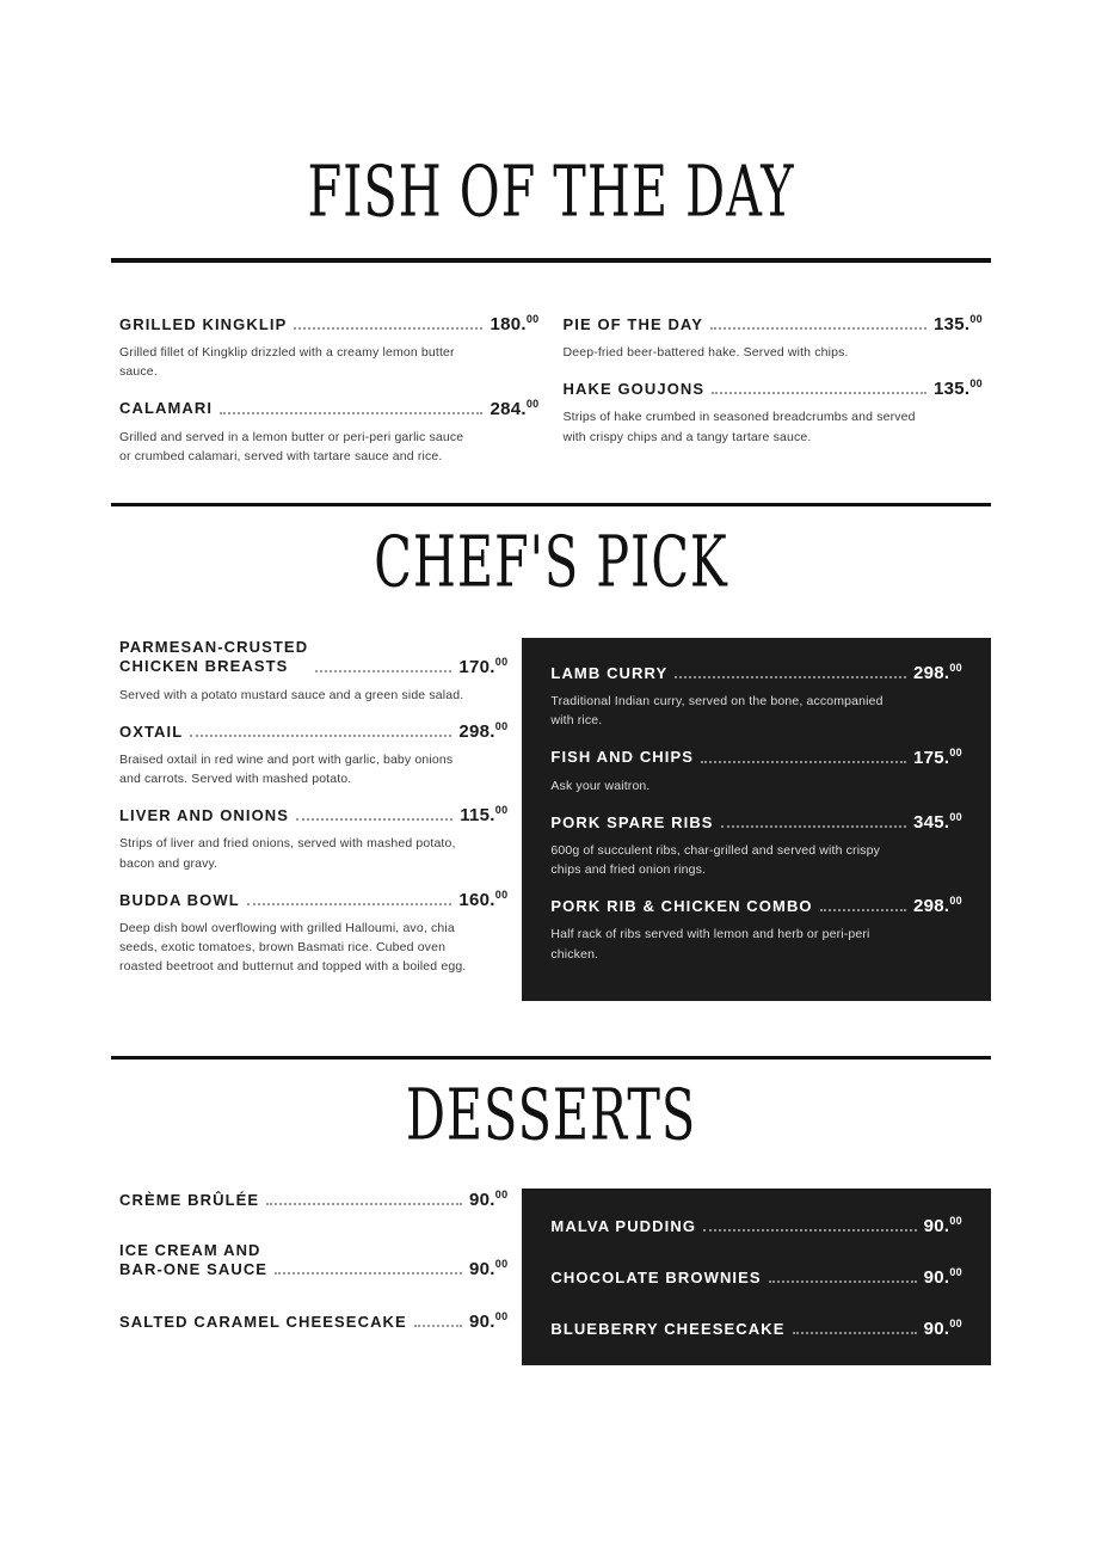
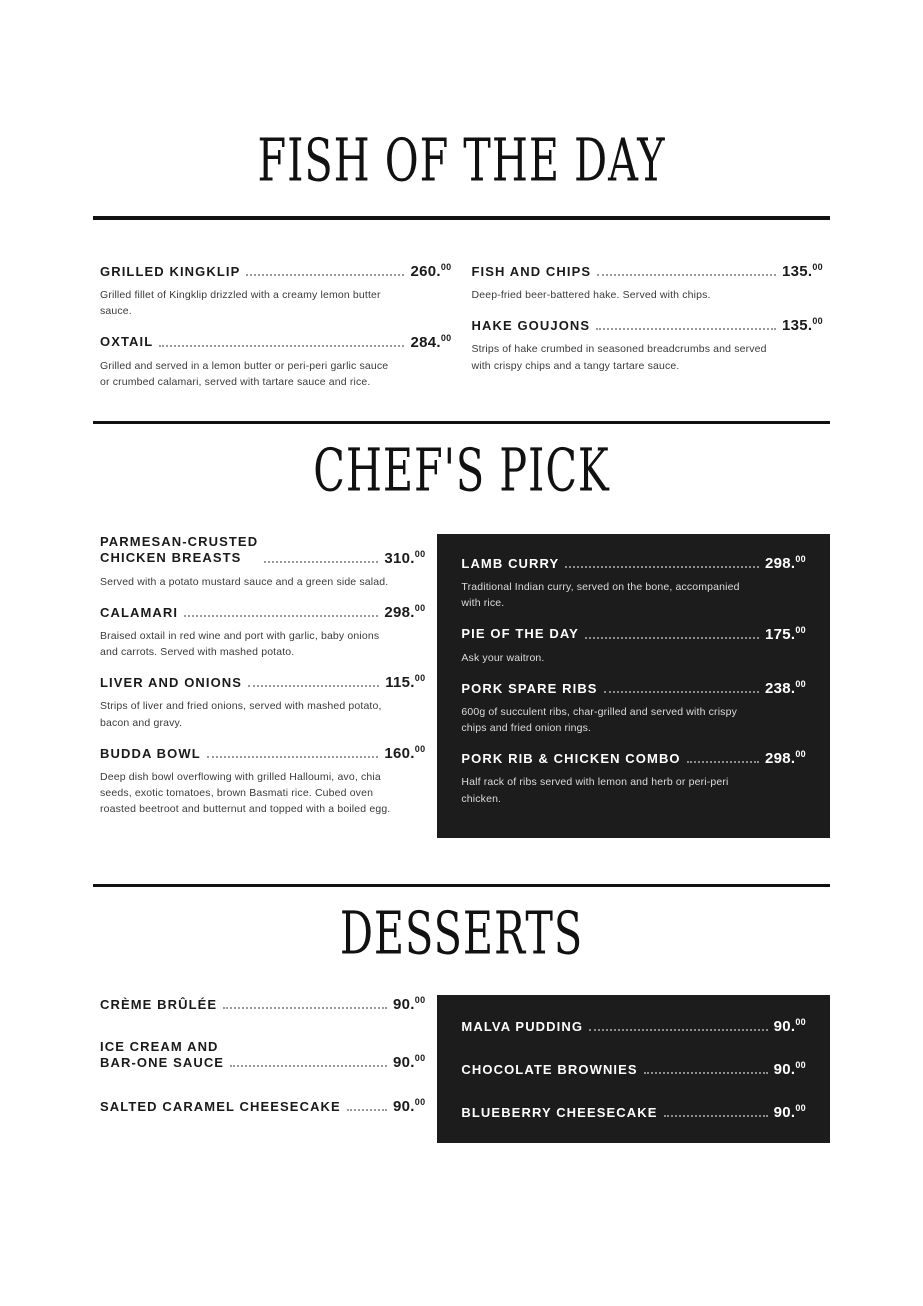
  FISH OF THE DAY
  GRILLED KINGKLIP
- 180.00
+ 260.00
  Grilled fillet of Kingklip drizzled with a creamy lemon butter sauce.
- CALAMARI
+ OXTAIL
  284.00
  Grilled and served in a lemon butter or peri-peri garlic sauce or crumbed calamari, served with tartare sauce and rice.
- PIE OF THE DAY
+ FISH AND CHIPS
  135.00
  Deep-fried beer-battered hake. Served with chips.
  HAKE GOUJONS
  135.00
  Strips of hake crumbed in seasoned breadcrumbs and served with crispy chips and a tangy tartare sauce.
  CHEF'S PICK
  PARMESAN-CRUSTED
  CHICKEN BREASTS
- 170.00
+ 310.00
  Served with a potato mustard sauce and a green side salad.
- OXTAIL
+ CALAMARI
  298.00
  Braised oxtail in red wine and port with garlic, baby onions and carrots. Served with mashed potato.
  LIVER AND ONIONS
  115.00
  Strips of liver and fried onions, served with mashed potato, bacon and gravy.
  BUDDA BOWL
  160.00
  Deep dish bowl overflowing with grilled Halloumi, avo, chia seeds, exotic tomatoes, brown Basmati rice. Cubed oven roasted beetroot and butternut and topped with a boiled egg.
  LAMB CURRY
  298.00
  Traditional Indian curry, served on the bone, accompanied with rice.
- FISH AND CHIPS
+ PIE OF THE DAY
  175.00
  Ask your waitron.
  PORK SPARE RIBS
- 345.00
+ 238.00
  600g of succulent ribs, char-grilled and served with crispy chips and fried onion rings.
  PORK RIB & CHICKEN COMBO
  298.00
  Half rack of ribs served with lemon and herb or peri-peri chicken.
  DESSERTS
  CRÈME BRÛLÉE
  90.00
  ICE CREAM AND
  BAR-ONE SAUCE
  90.00
  SALTED CARAMEL CHEESECAKE
  90.00
  MALVA PUDDING
  90.00
  CHOCOLATE BROWNIES
  90.00
  BLUEBERRY CHEESECAKE
  90.00
